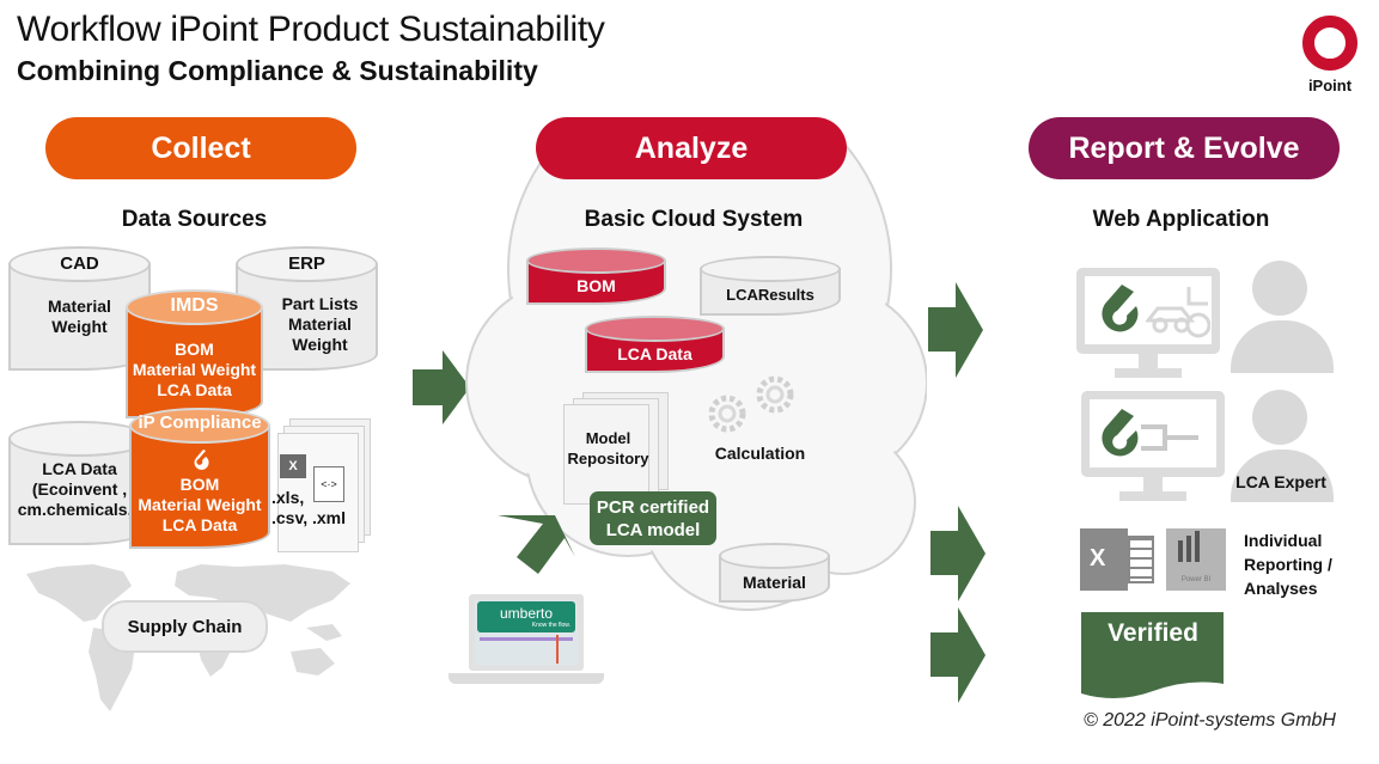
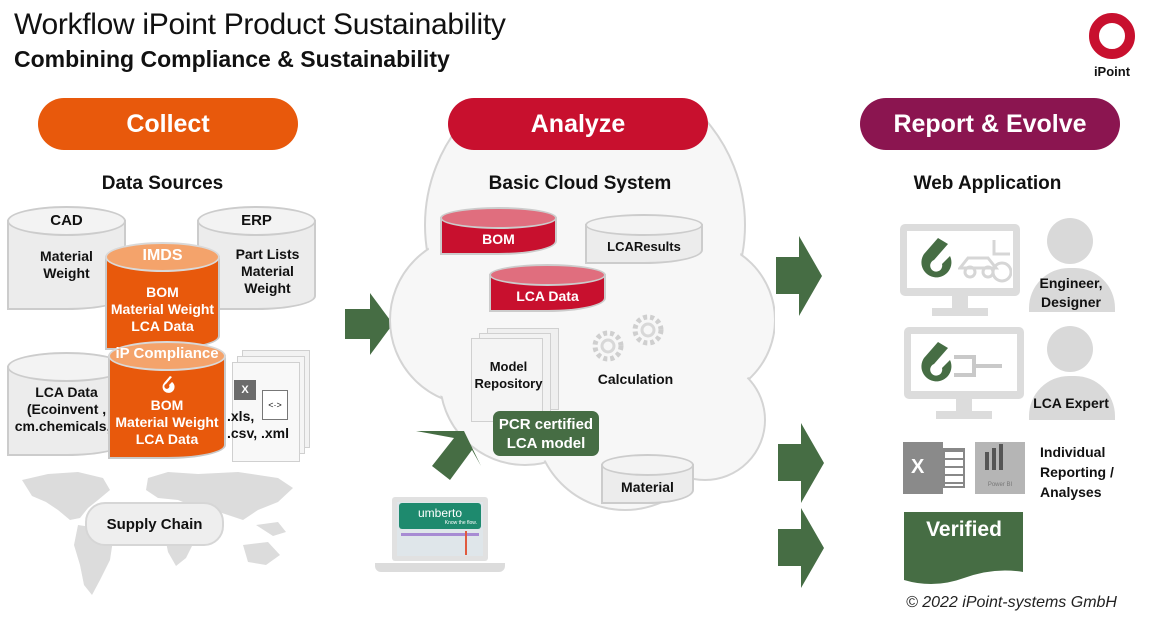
  Workflow iPoint Product Sustainability
  Combining Compliance & Sustainability
  iPoint
  Collect
  Analyze
  Report & Evolve
  Data Sources
  Supply Chain
  CAD
  Material
  Weight
  ERP
  Part Lists
  Material
  Weight
  LCA Data
  (Ecoinvent ,
  cm.chemicals
  X
  <·>
  .xls,
  .csv, .xml
  IMDS
  BOM
  Material Weight
  LCA Data
  iP Compliance
  BOM
  Material Weight
  LCA Data
  Basic Cloud System
  BOM
  LCAResults
  LCA Data
  Model
  Repository
  Calculation
  PCR certified
  LCA model
  Material
  umberto
  Web Application
+ Engineer,
+ Designer
  LCA Expert
  X
  Individual
  Reporting /
  Analyses
  Verified
  © 2022 iPoint-systems GmbH
